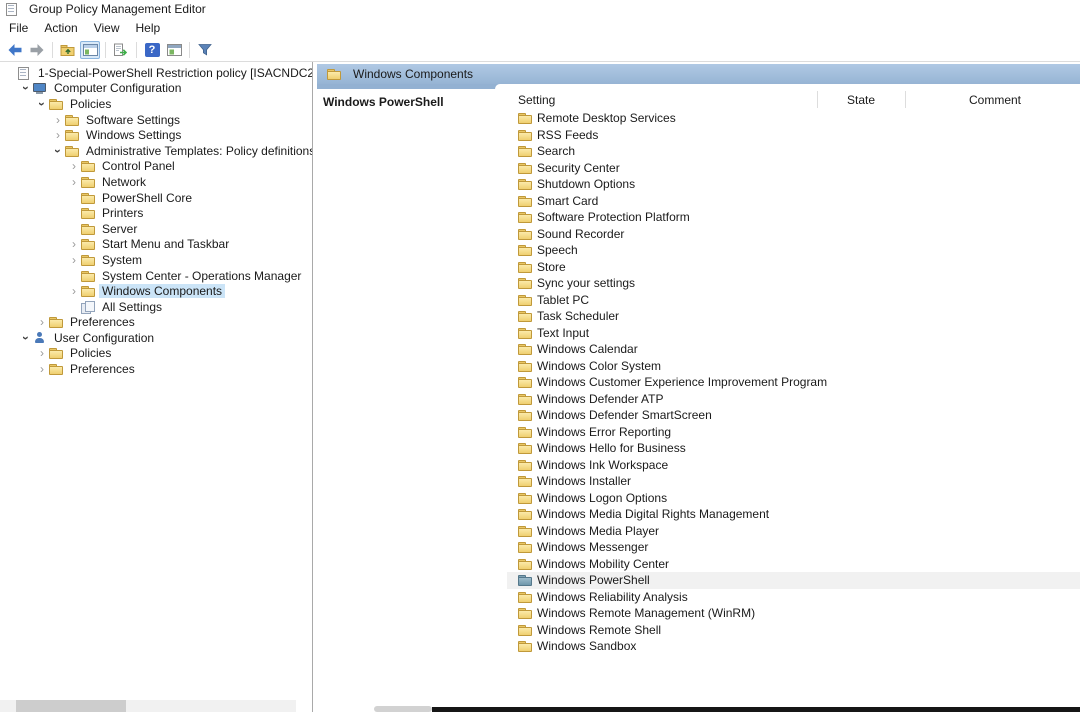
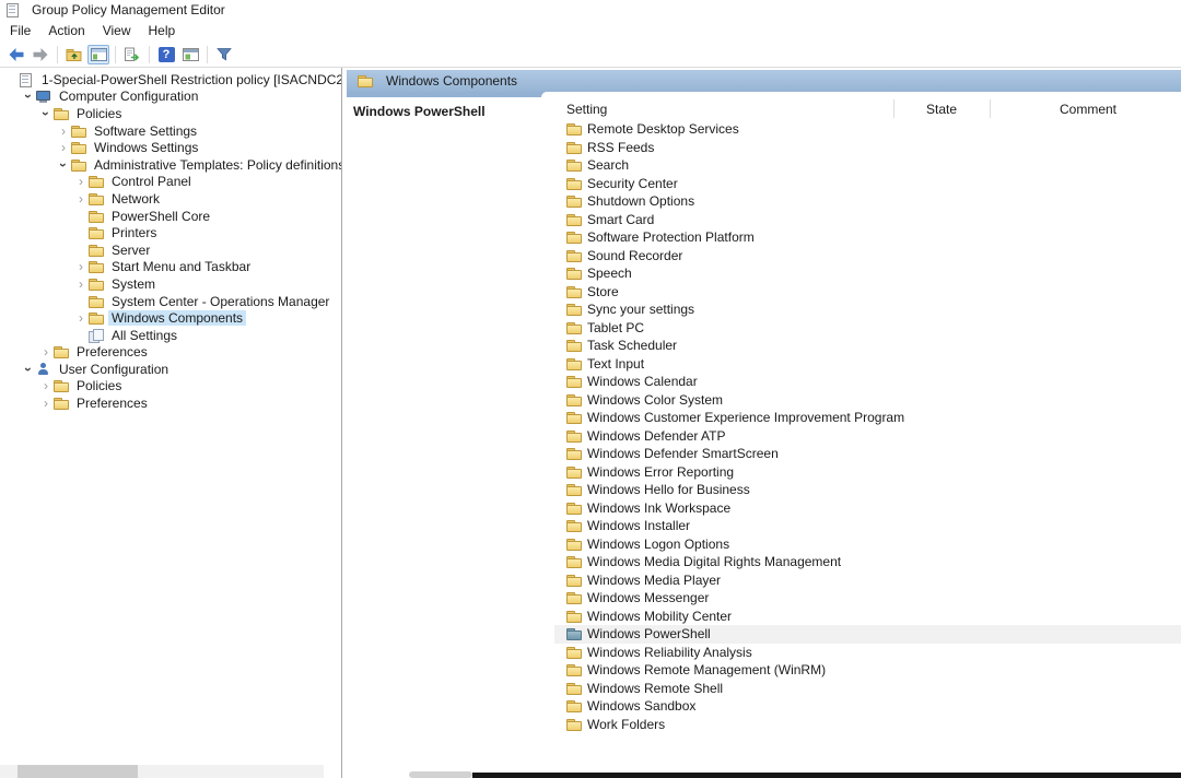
  Group Policy Management Editor
  File
  Action
  View
  Help
  ?
  1-Special-PowerShell Restriction policy [ISACNDC2
  Computer Configuration
  Policies
  ›
  Software Settings
  ›
  Windows Settings
  Administrative Templates: Policy definition
  ›
  Control Panel
  ›
  Network
  PowerShell Core
  Printers
  Server
  ›
  Start Menu and Taskbar
  ›
  System
  System Center - Operations Manager
  ›
  Windows Components
  All Settings
  ›
  Preferences
  User Configuration
  ›
  Policies
  ›
  Preferences
  Windows Components
  Windows PowerShell
  Setting
  State
  Comment
  Remote Desktop Services
  RSS Feeds
  Search
  Security Center
  Shutdown Options
  Smart Card
  Software Protection Platform
  Sound Recorder
  Speech
  Store
  Sync your settings
  Tablet PC
  Task Scheduler
  Text Input
  Windows Calendar
  Windows Color System
  Windows Customer Experience Improvement Program
  Windows Defender ATP
  Windows Defender SmartScreen
  Windows Error Reporting
  Windows Hello for Business
  Windows Ink Workspace
  Windows Installer
  Windows Logon Options
  Windows Media Digital Rights Management
  Windows Media Player
  Windows Messenger
  Windows Mobility Center
  Windows PowerShell
  Windows Reliability Analysis
  Windows Remote Management (WinRM)
  Windows Remote Shell
  Windows Sandbox
+ Work Folders
